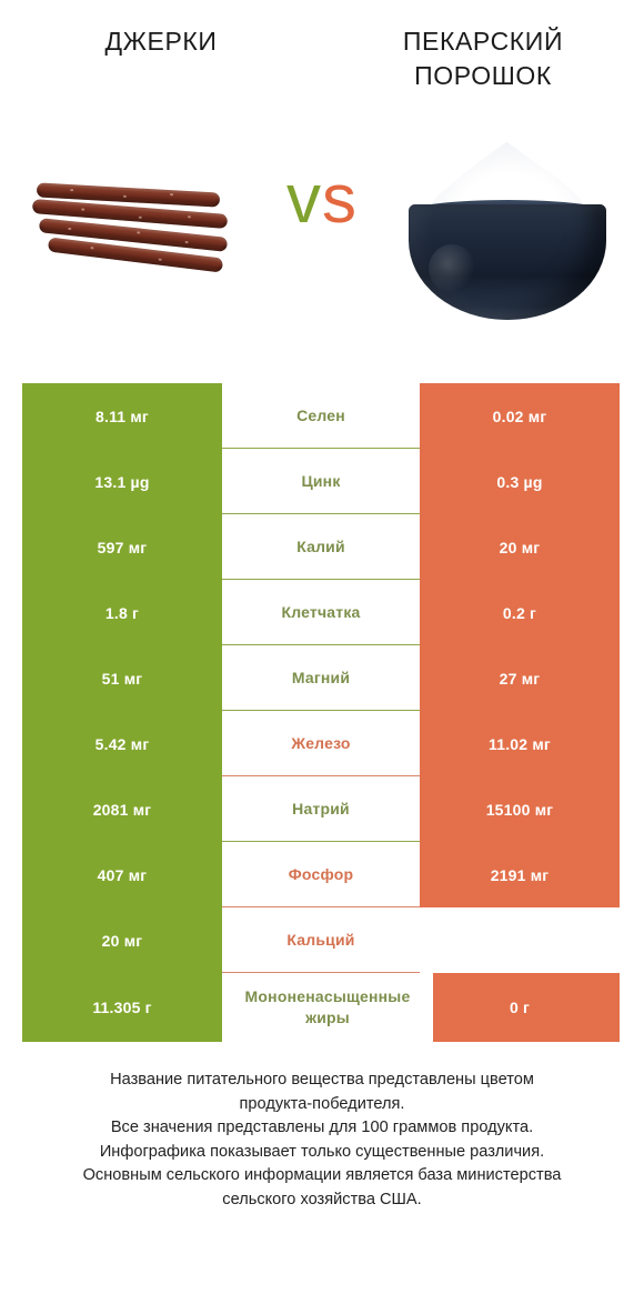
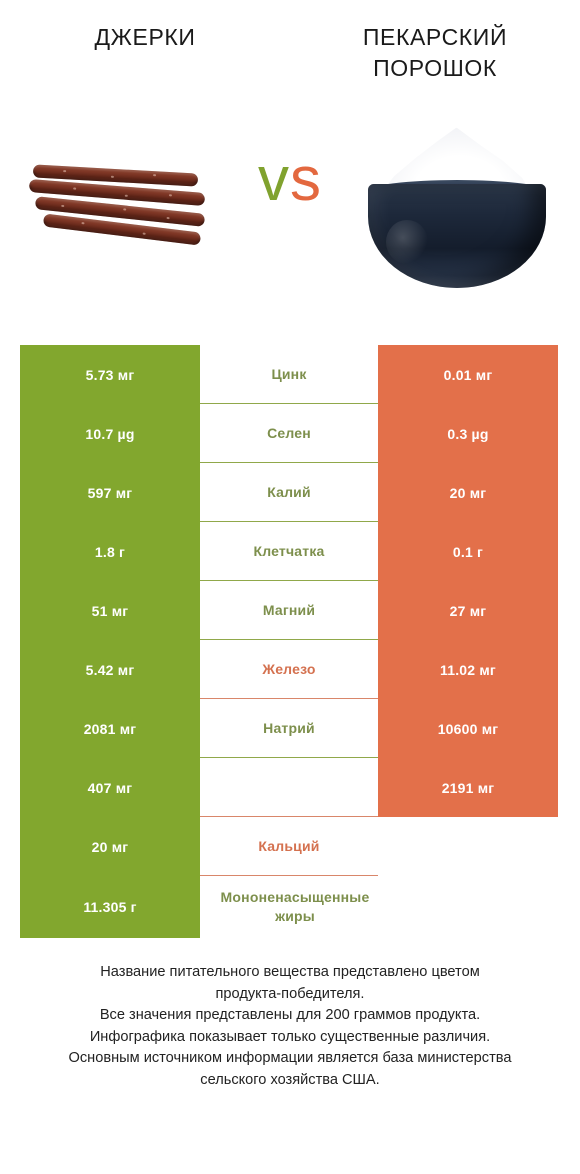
  ДЖЕРКИ
  ПЕКАРСКИЙ ПОРОШОК
  vs
- 8.11 мг
+ 5.73 мг
- 0.02 мг
+ 0.01 мг
- Селен
+ Цинк
- 13.1 µg
+ 10.7 µg
  0.3 µg
- Цинк
+ Селен
  597 мг
  20 мг
  Калий
  1.8 г
- 0.2 г
+ 0.1 г
  Клетчатка
  51 мг
  27 мг
  Магний
  5.42 мг
  11.02 мг
  Железо
  2081 мг
- 15100 мг
+ 10600 мг
  Натрий
  407 мг
  2191 мг
- Фосфор
  20 мг
  Кальций
  11.305 г
- 0 г
  Мононенасыщенные жиры
- Название питательного вещества представлены цветом
+ Название питательного вещества представлено цветом
  продукта-победителя.
- Все значения представлены для 100 граммов продукта.
+ Все значения представлены для 200 граммов продукта.
  Инфографика показывает только существенные различия.
- Основным сельского информации является база министерства
+ Основным источником информации является база министерства
  сельского хозяйства США.
